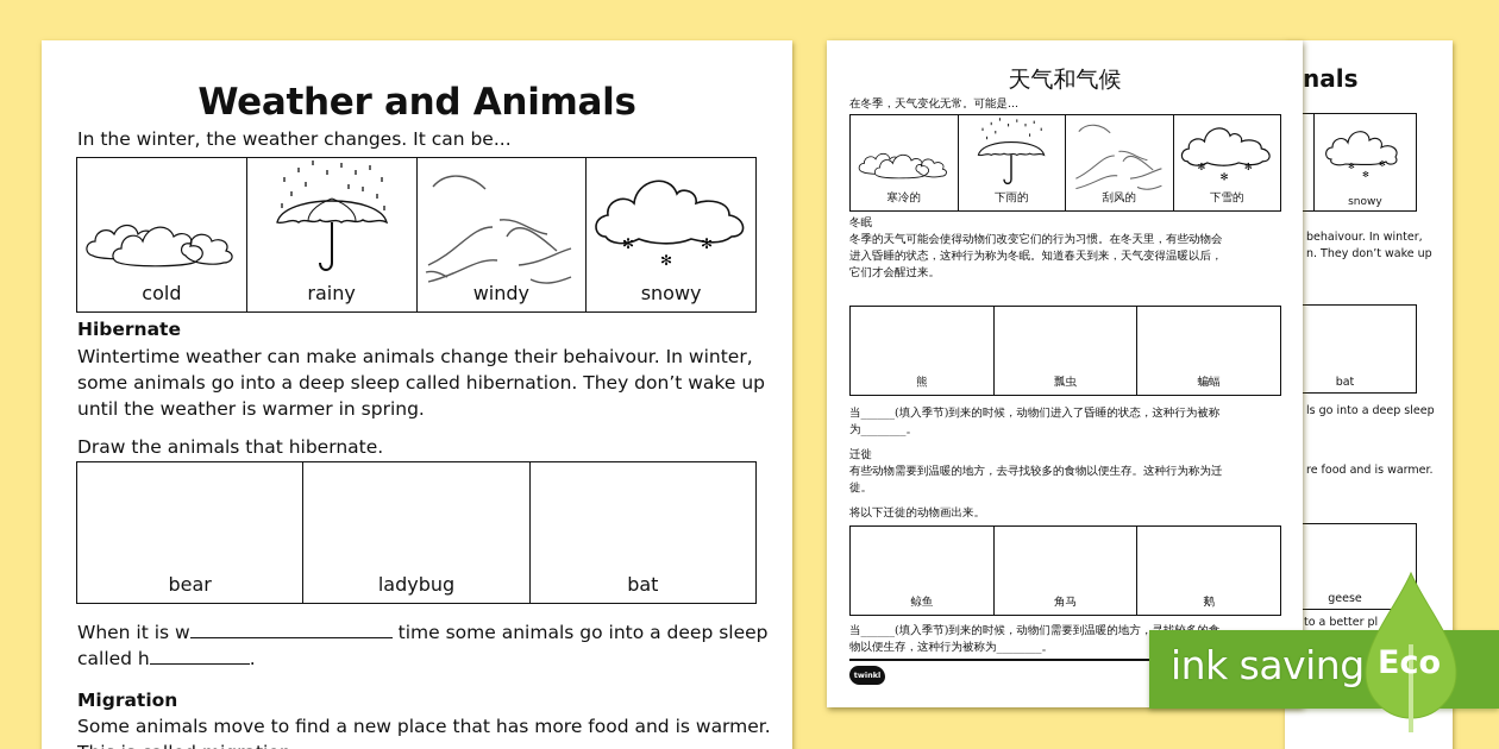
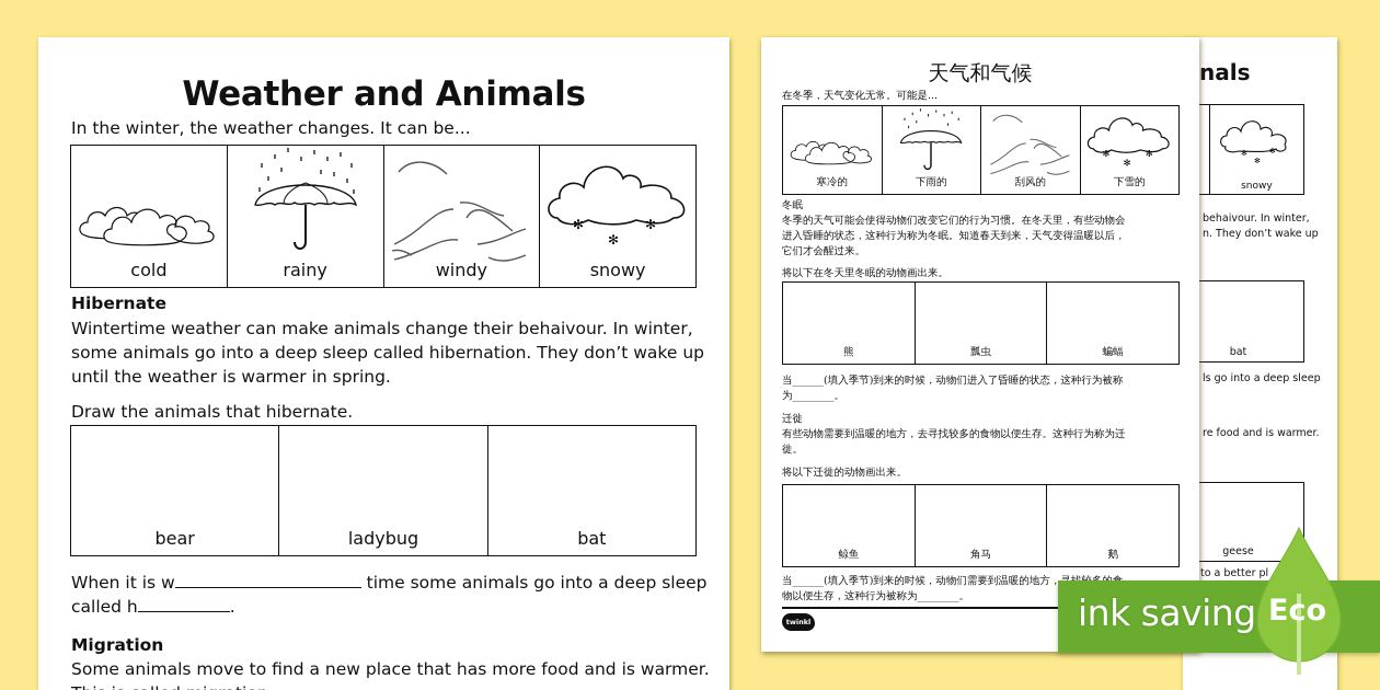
  nals
  ✻
  ✻
  ✻
  snowy
  behaivour. In winter,
  n. They don’t wake up
  bat
  ls go into a deep sleep
  re food and is warmer.
  geese
  to a better pl
  Weather and Animals
  In the winter, the weather changes. It can be...
  cold
  rainy
  windy
  ✻
  ✻
  ✻
  snowy
  Hibernate
  Wintertime weather can make animals change their behaivour. In winter,
  some animals go into a deep sleep called hibernation. They don’t wake up
  until the weather is warmer in spring.
  Draw the animals that hibernate.
  bear
  ladybug
  bat
  When it is w time some animals go into a deep sleep
  called h .
  Migration
  Some animals move to find a new place that has more food and is warmer.
  天气和气候
  在冬季，天气变化无常。可能是...
  寒冷的
  下雨的
  刮风的
  ✻
  ✻
  ✻
  下雪的
  冬眠
  冬季的天气可能会使得动物们改变它们的行为习惯。在冬天里，有些动物会
  进入昏睡的状态，这种行为称为冬眠。知道春天到来，天气变得温暖以后，
  它们才会醒过来。
+ 将以下在冬天里冬眠的动物画出来。
  熊
  瓢虫
  蝙蝠
  当______(填入季节)到来的时候，动物们进入了昏睡的状态，这种行为被称
  为________。
  迁徙
  有些动物需要到温暖的地方，去寻找较多的食物以便生存。这种行为称为迁
  徙。
  将以下迁徙的动物画出来。
  鲸鱼
  角马
  鹅
  当______(填入季节)到来的时候，动物们需要到温暖的地方，
  物以便生存，这种行为被称为________。
  twinkl
  ink saving
  Eco
